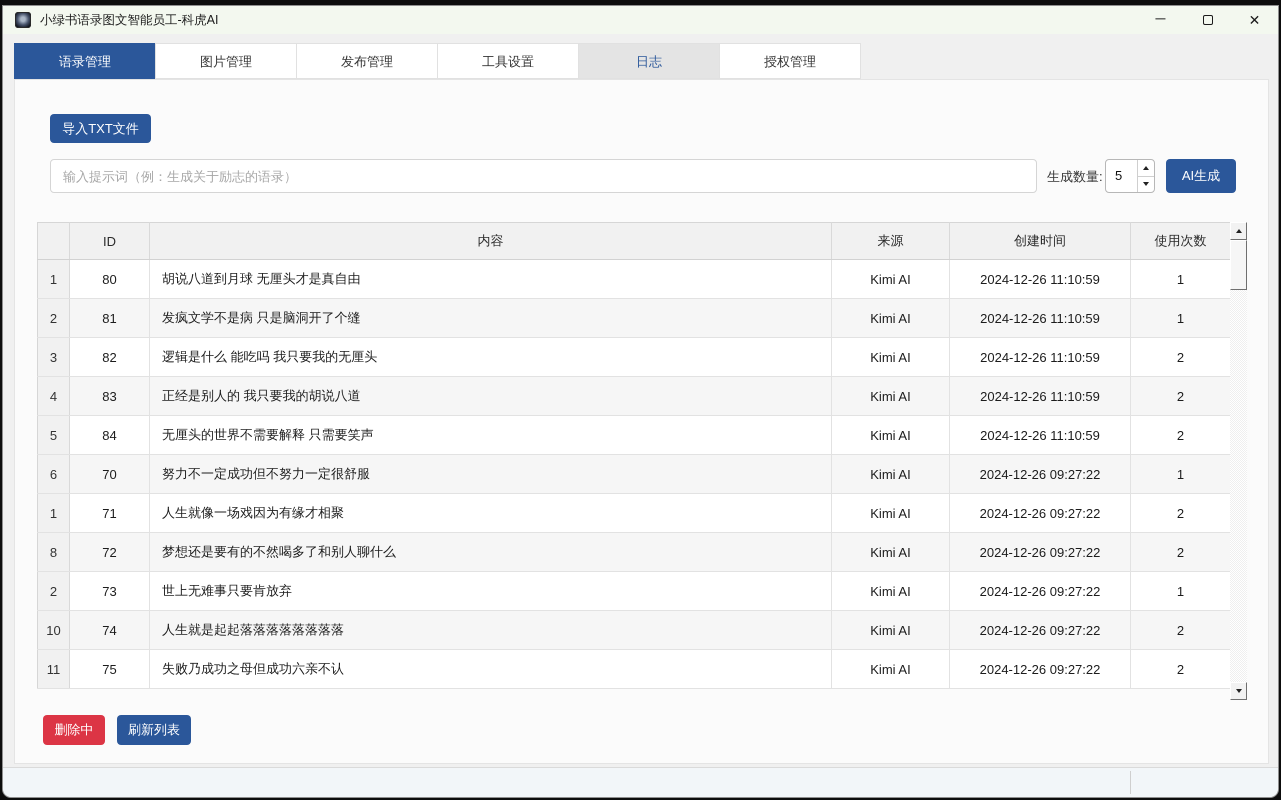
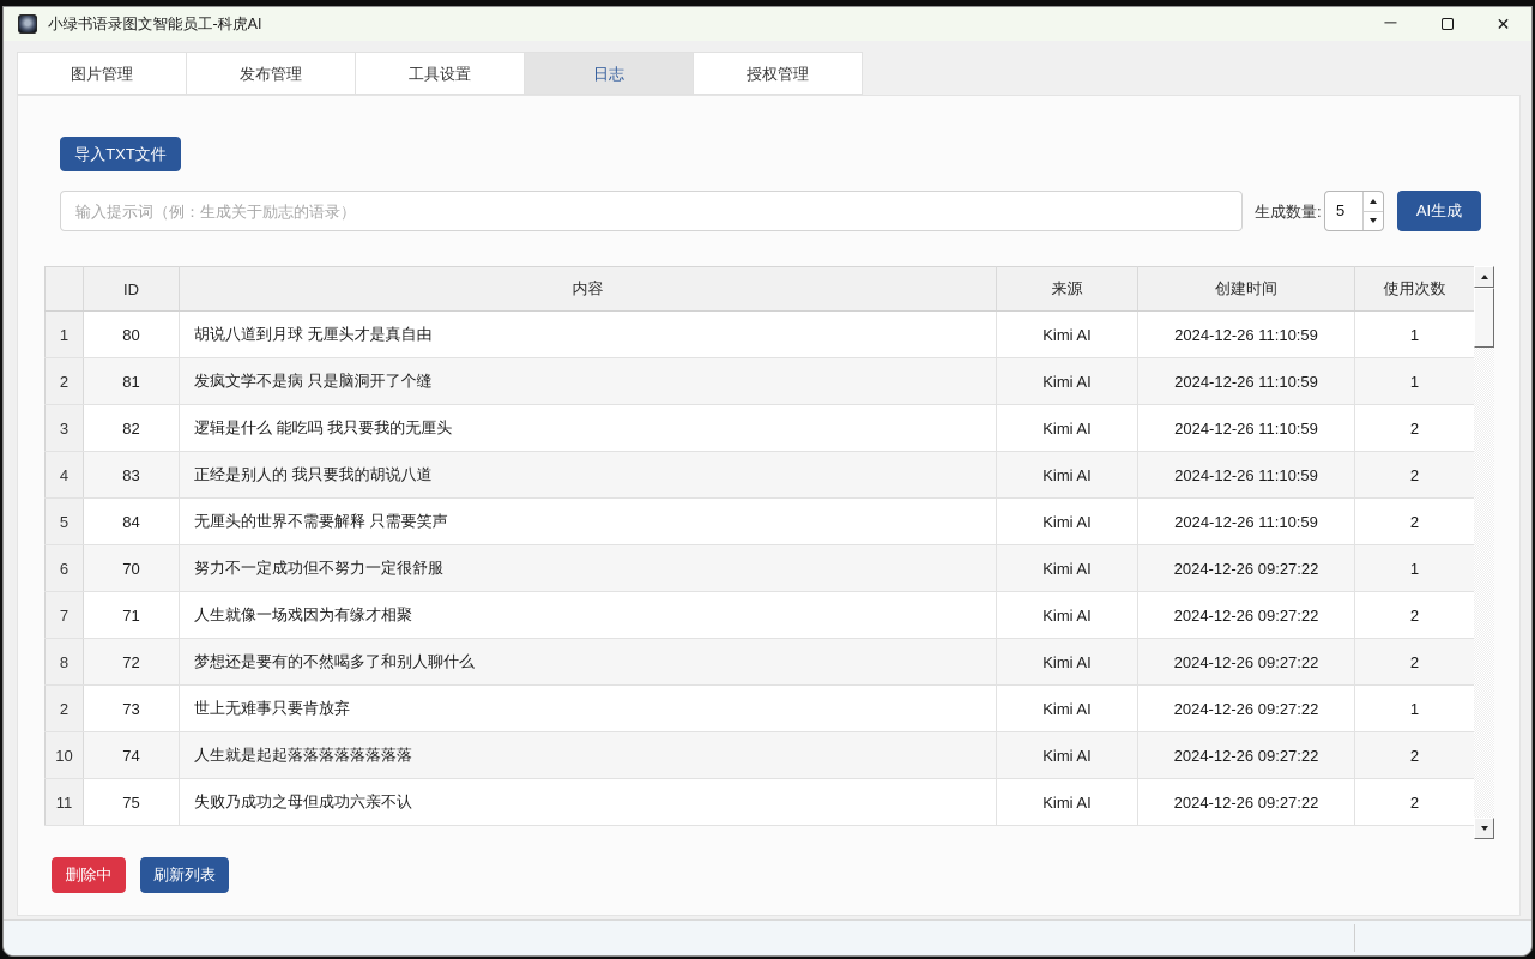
  小绿书语录图文智能员工-科虎AI
  ─
  ✕
- 语录管理
  图片管理
  发布管理
  工具设置
  日志
  授权管理
  导入TXT文件
  输入提示词（例：生成关于励志的语录）
  生成数量:
  5
  AI生成
  	ID	内容	来源	创建时间	使用次数
  1	80	胡说八道到月球 无厘头才是真自由	Kimi AI	2024-12-26 11:10:59	1
  2	81	发疯文学不是病 只是脑洞开了个缝	Kimi AI	2024-12-26 11:10:59	1
  3	82	逻辑是什么 能吃吗 我只要我的无厘头	Kimi AI	2024-12-26 11:10:59	2
  4	83	正经是别人的 我只要我的胡说八道	Kimi AI	2024-12-26 11:10:59	2
  5	84	无厘头的世界不需要解释 只需要笑声	Kimi AI	2024-12-26 11:10:59	2
  6	70	努力不一定成功但不努力一定很舒服	Kimi AI	2024-12-26 09:27:22	1
- 1	71	人生就像一场戏因为有缘才相聚	Kimi AI	2024-12-26 09:27:22	2
+ 7	71	人生就像一场戏因为有缘才相聚	Kimi AI	2024-12-26 09:27:22	2
  8	72	梦想还是要有的不然喝多了和别人聊什么	Kimi AI	2024-12-26 09:27:22	2
  2	73	世上无难事只要肯放弃	Kimi AI	2024-12-26 09:27:22	1
  10	74	人生就是起起落落落落落落落落	Kimi AI	2024-12-26 09:27:22	2
  11	75	失败乃成功之母但成功六亲不认	Kimi AI	2024-12-26 09:27:22	2
  删除中
  刷新列表
